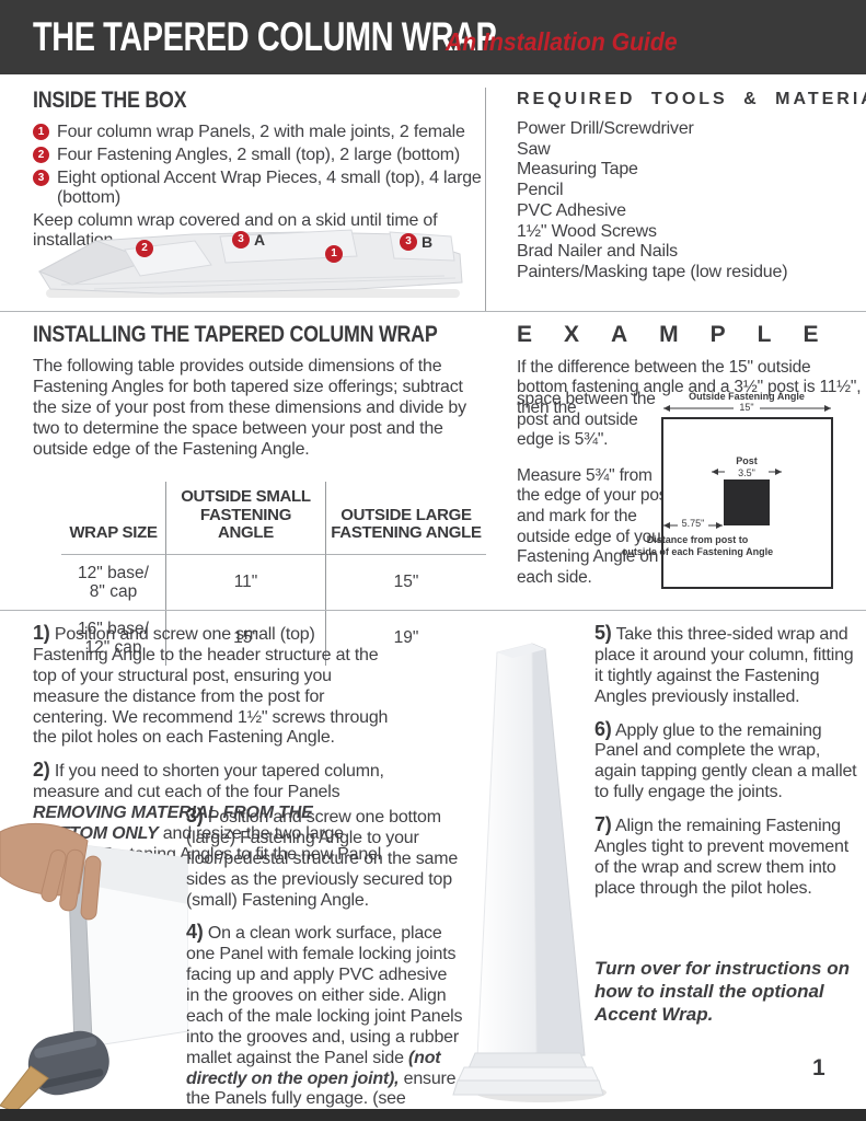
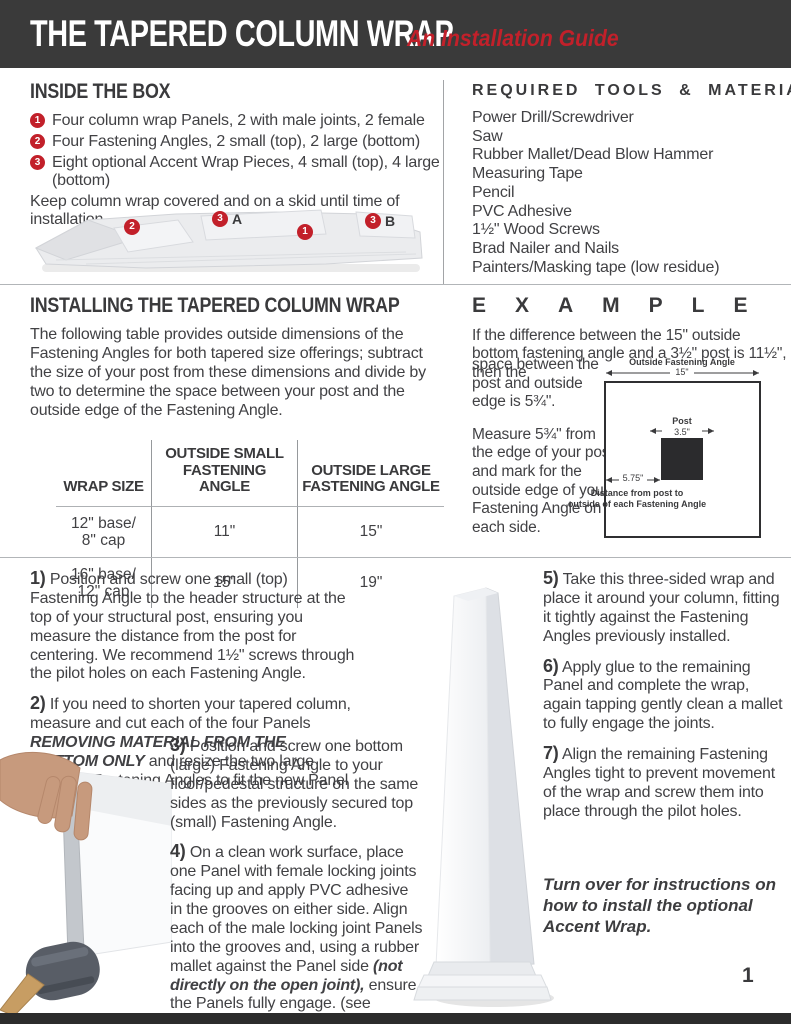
  THE TAPERED COLUMN WRAP
  An Installation Guide
  INSIDE THE BOX
  1
  Four column wrap Panels, 2 with male joints, 2 female
  2
  Four Fastening Angles, 2 small (top), 2 large (bottom)
  3
  Eight optional Accent Wrap Pieces, 4 small (top), 4 large (bottom)
  Keep column wrap covered and on a skid until time of installati
  2
  3
  A
  1
  3
  B
  REQUIRED TOOLS & MATERI
  Power Drill/Screwdriver
  Saw
+ Rubber Mallet/Dead Blow Hammer
  Measuring Tape
  Pencil
  PVC Adhesive
  1½" Wood Screws
  Brad Nailer and Nails
  Painters/Masking tape (low residue)
  INSTALLING THE TAPERED COLUMN WRAP
  The following table provides outside dimensions of the Fastening Angles for both tapered size offerings; subtract the size of your post from these dimensions and divide by two to determine the space between your post and the outside edge of the Fastening Angle.
  WRAP SIZE
  OUTSIDE SMALL FASTENING ANGLE
  OUTSIDE LARGE FASTENING ANGLE
  12" base/
  8" cap
  11"
  15"
  16" base/
  12" cap
  15"
  19"
  EXAMPLE
  If the difference between the 15" outside bottom fastening angle and a 3½" post is 11½", then the
  space between the post and outside edge is 5¾".
  Measure 5¾" from the edge of your po and mark for the outside edge of you Fastening Angle on each side.
  Outside Fastening Angle
  15"
  Post
  3.5"
  5.75"
  Distance from post to
  outside of each Fastening Angle
  1) Position and screw one small (top) Fastening Angle to the header structure at the top of your structural post, ensuring you measure the distance from the post for centering. We recommend 1½" screws through the pilot holes on each Fastening Angle.
  2) If you need to shorten your tapered column, measure and cut each of the four Panels REMOVING MATERIAL FROM THE OM ONLY and resize the two large ng Angles to fit the new Panel
  3) Position and screw one bottom (large) Fastening Angle to your floor/pedestal structure on the same sides as the previously secured top (small) Fastening Angle.
  4) On a clean work surface, place one Panel with female locking joints facing up and apply PVC adhesive in the grooves on either side. Align each of the male locking joint Panels into the grooves and, using a rubber mallet against the Panel side (not directly on the open joint), ensure the Panels fully engage. (see
  5) Take this three-sided wrap and place it around your column, fitting it tightly against the Fastening Angles previously installed.
  6) Apply glue to the remaining Panel and complete the wrap, again tapping gently clean a mallet to fully engage the joints.
  7) Align the remaining Fastening Angles tight to prevent movement of the wrap and screw them into place through the pilot holes.
  Turn over for instructions on how to install the optional Accent Wrap.
  1
